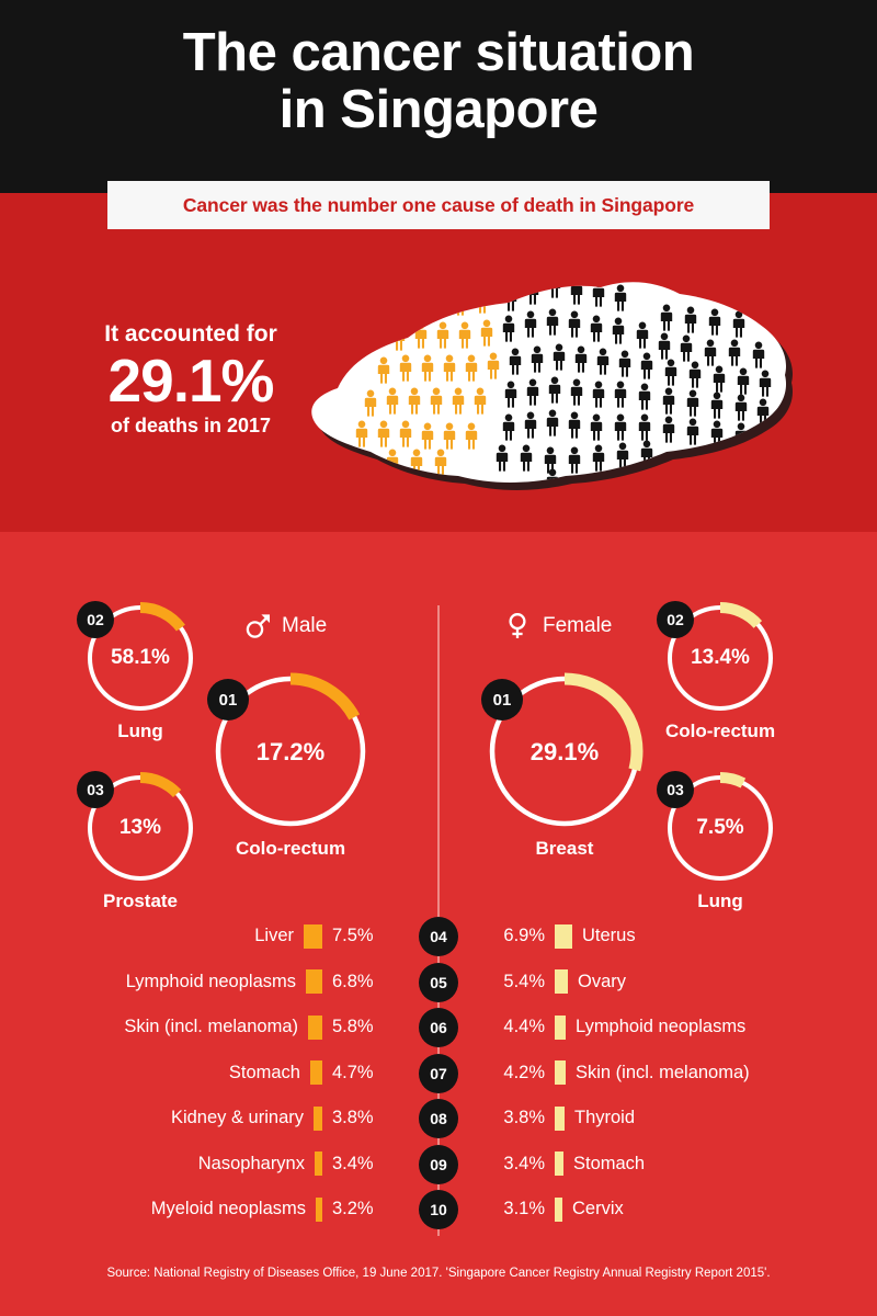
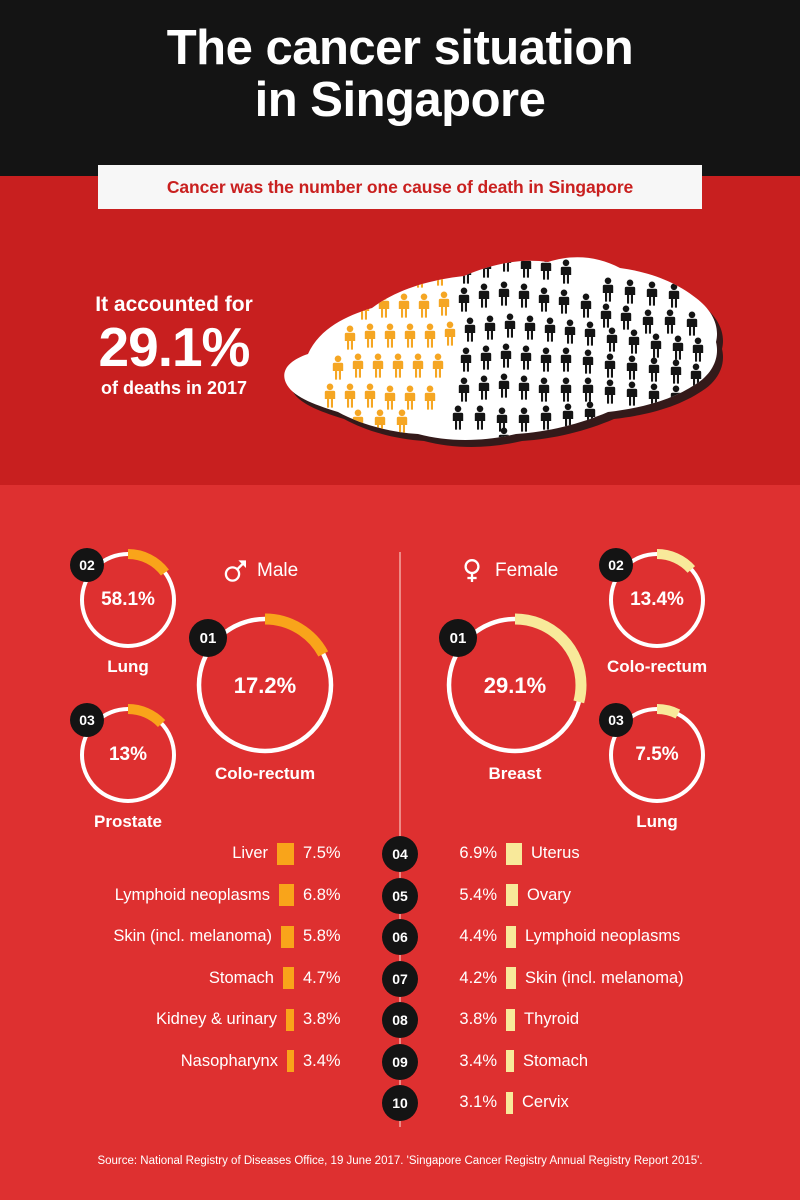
  The cancer situation
  in Singapore
  Cancer was the number one cause of death in Singapore
  It accounted for
  29.1%
  of deaths in 2017
  Male
  Female
  17.2%
  01
  Colo-rectum
  58.1%
  02
  Lung
  13%
  03
  Prostate
  29.1%
  01
  Breast
  13.4%
  02
  Colo-rectum
  7.5%
  03
  Lung
  Liver
  7.5%
  04
  6.9%
  Uterus
  Lymphoid neoplasms
  6.8%
  05
  5.4%
  Ovary
  Skin (incl. melanoma)
  5.8%
  06
  4.4%
  Lymphoid neoplasms
  Stomach
  4.7%
  07
  4.2%
  Skin (incl. melanoma)
  Kidney & urinary
  3.8%
  08
  3.8%
  Thyroid
  Nasopharynx
  3.4%
  09
  3.4%
  Stomach
- Myeloid neoplasms
- 3.2%
  10
  3.1%
  Cervix
  Source: National Registry of Diseases Office, 19 June 2017. 'Singapore Cancer Registry Annual Registry Report 2015'.
